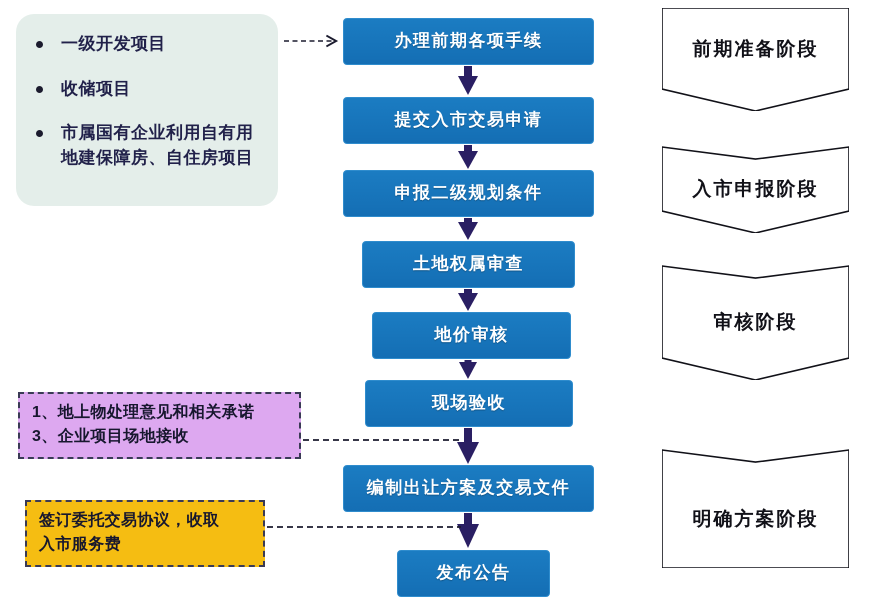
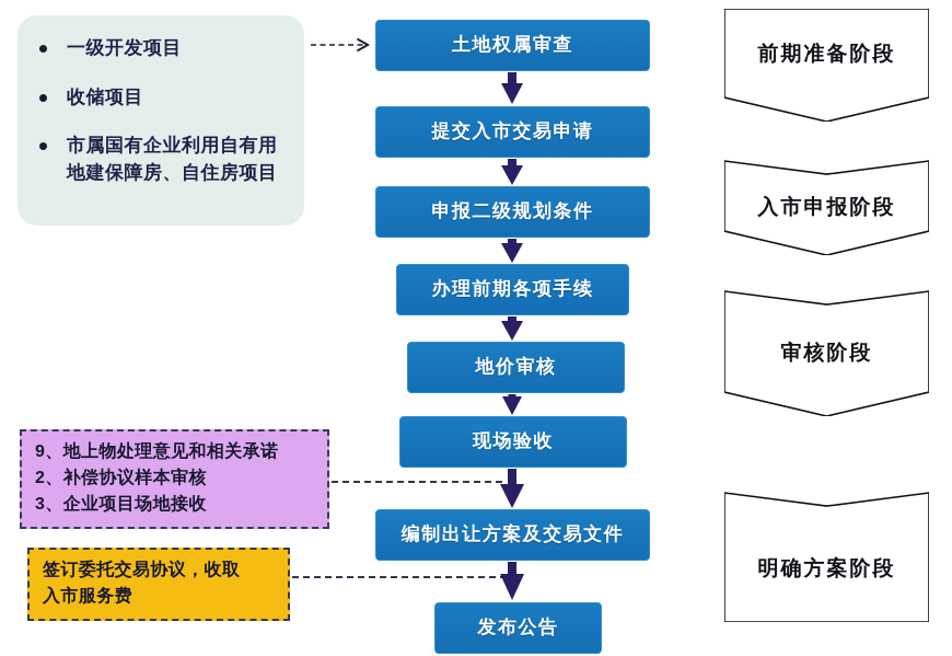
  一级开发项目
  收储项目
  市属国有企业利用自有用地建保障房、自住房项目
- 办理前期各项手续
+ 土地权属审查
  提交入市交易申请
  申报二级规划条件
- 土地权属审查
+ 办理前期各项手续
  地价审核
  现场验收
  编制出让方案及交易文件
  发布公告
- 1、地上物处理意见和相关承诺
+ 9、地上物处理意见和相关承诺
+ 2、补偿协议样本审核
  3、企业项目场地接收
  签订委托交易协议，收取
  入市服务费
  前期准备阶段
  入市申报阶段
  审核阶段
  明确方案阶段
